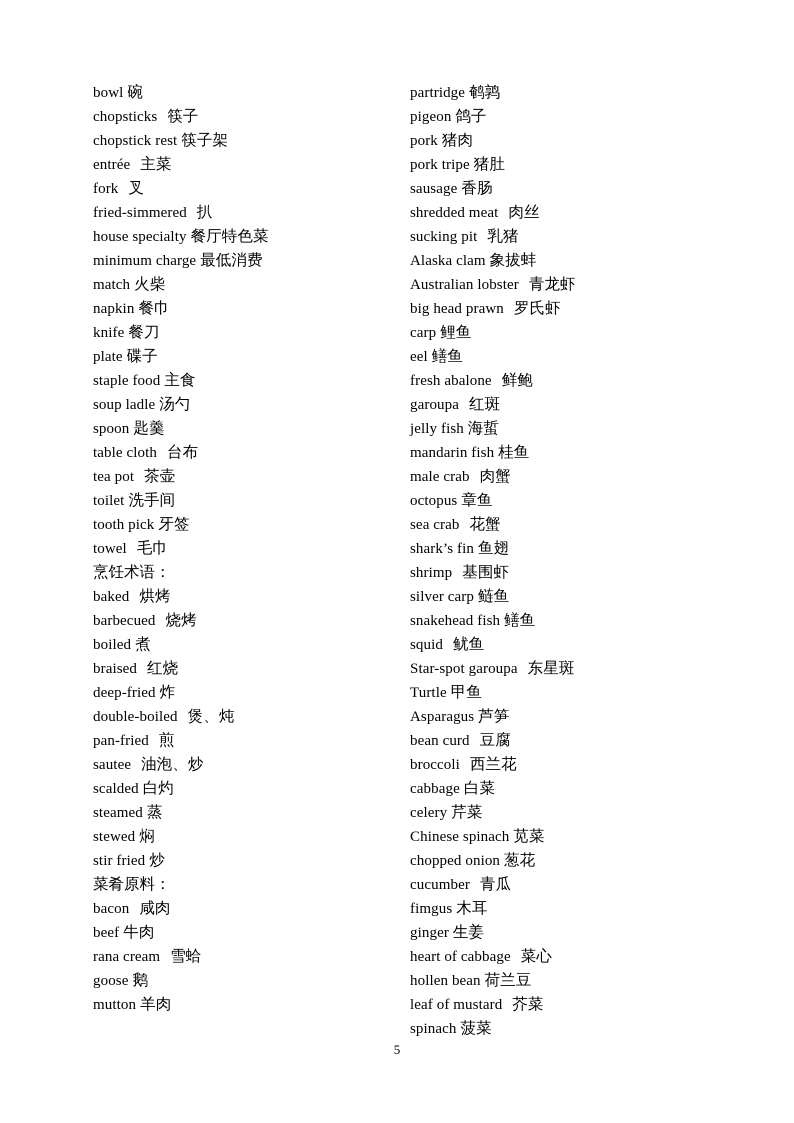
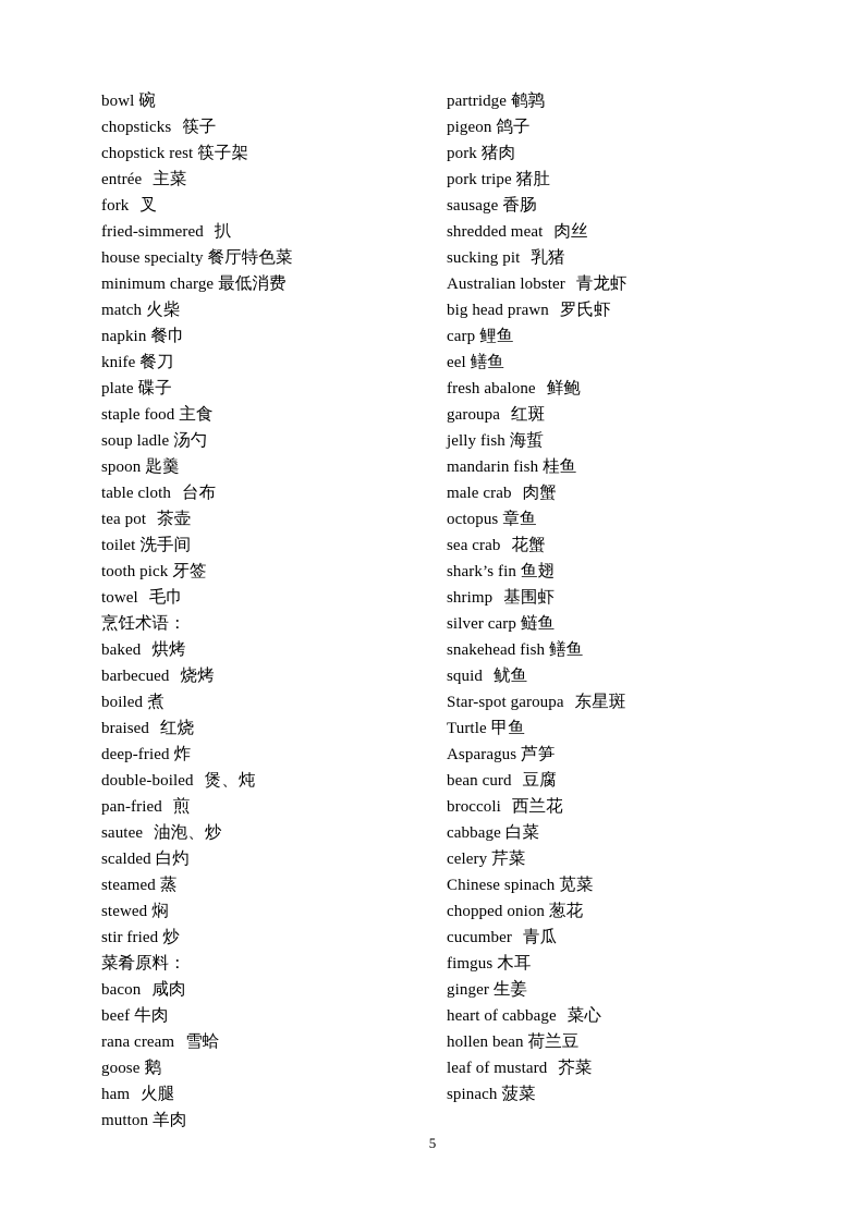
  bowl 碗
  chopsticks 筷子
  chopstick rest 筷子架
  entrée 主菜
  fork 叉
  fried-simmered 扒
  house specialty 餐厅特色菜
  minimum charge 最低消费
  match 火柴
  napkin 餐巾
  knife 餐刀
  plate 碟子
  staple food 主食
  soup ladle 汤勺
  spoon 匙羹
  table cloth 台布
  tea pot 茶壶
  toilet 洗手间
  tooth pick 牙签
  towel 毛巾
  烹饪术语：
  baked 烘烤
  barbecued 烧烤
  boiled 煮
  braised 红烧
  deep-fried 炸
  double-boiled 煲、炖
  pan-fried 煎
  sautee 油泡、炒
  scalded 白灼
  steamed 蒸
  stewed 焖
  stir fried 炒
  菜肴原料：
  bacon 咸肉
  beef 牛肉
  rana cream 雪蛤
  goose 鹅
+ ham 火腿
  mutton 羊肉
  partridge 鹌鹑
  pigeon 鸽子
  pork 猪肉
  pork tripe 猪肚
  sausage 香肠
  shredded meat 肉丝
  sucking pit 乳猪
- Alaska clam 象拔蚌
  Australian lobster 青龙虾
  big head prawn 罗氏虾
  carp 鲤鱼
  eel 鳝鱼
  fresh abalone 鲜鲍
  garoupa 红斑
  jelly fish 海蜇
  mandarin fish 桂鱼
  male crab 肉蟹
  octopus 章鱼
  sea crab 花蟹
  shark’s fin 鱼翅
  shrimp 基围虾
  silver carp 鲢鱼
  snakehead fish 鳝鱼
  squid 鱿鱼
  Star-spot garoupa 东星斑
  Turtle 甲鱼
  Asparagus 芦笋
  bean curd 豆腐
  broccoli 西兰花
  cabbage 白菜
  celery 芹菜
  Chinese spinach 苋菜
  chopped onion 葱花
  cucumber 青瓜
  fimgus 木耳
  ginger 生姜
  heart of cabbage 菜心
  hollen bean 荷兰豆
  leaf of mustard 芥菜
  spinach 菠菜
  5
